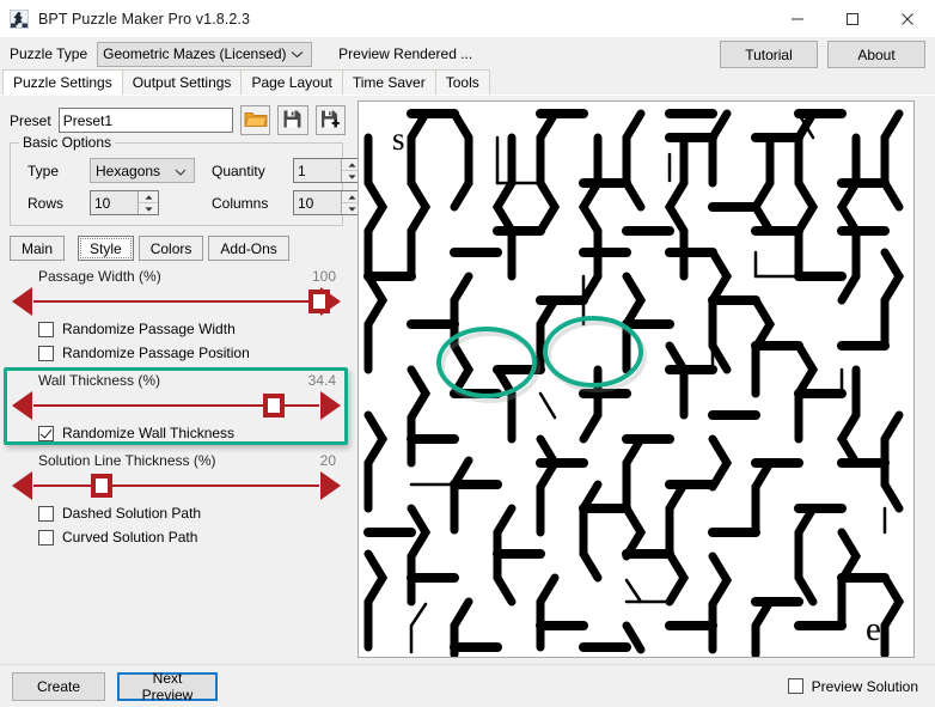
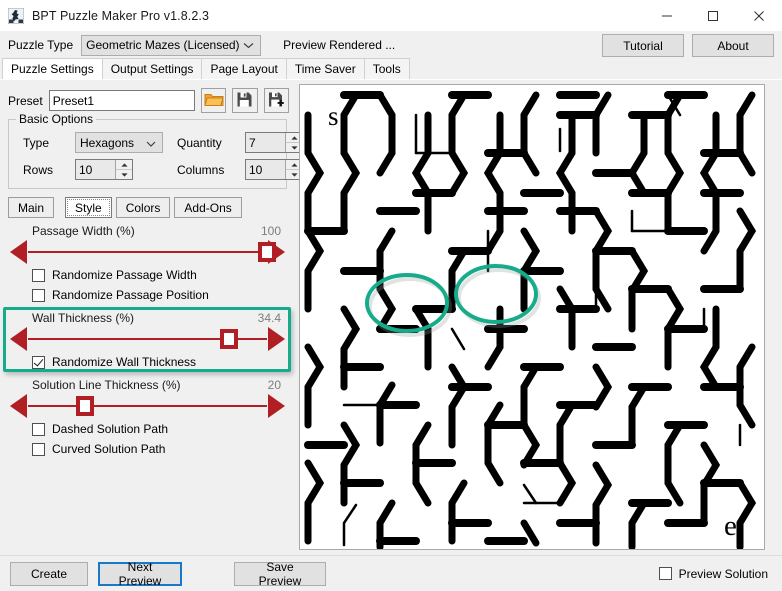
  BPT Puzzle Maker Pro v1.8.2.3
  Puzzle Type
  Geometric Mazes (Licensed)
  Preview Rendered ...
  Tutorial
  About
  Puzzle Settings
  Output Settings
  Page Layout
  Time Saver
  Tools
  Preset
  Preset1
  Basic Options
  Type
  Hexagons
  Quantity
- 1
+ 7
  Rows
  10
  Columns
  10
  Main
  Style
  Colors
  Add-Ons
  Passage Width (%)
  100
  Randomize Passage Width
  Randomize Passage Position
  Wall Thickness (%)
  34.4
  Randomize Wall Thickness
  Solution Line Thickness (%)
  20
  Dashed Solution Path
  Curved Solution Path
  s
  e
  Create
  Next Preview
+ Save Preview
  Preview Solution
